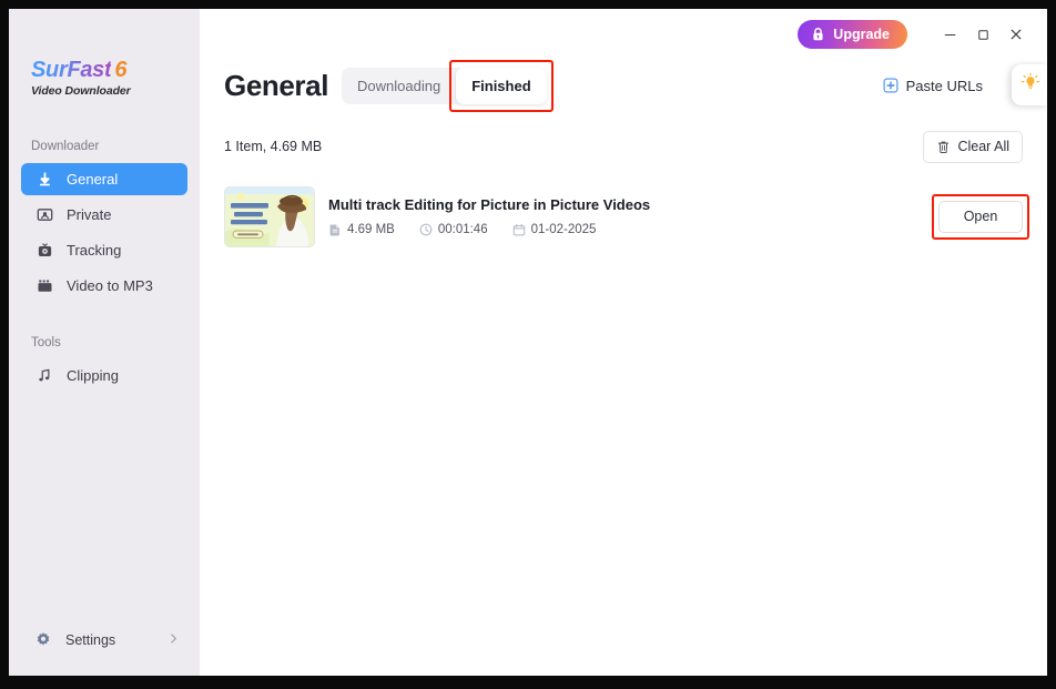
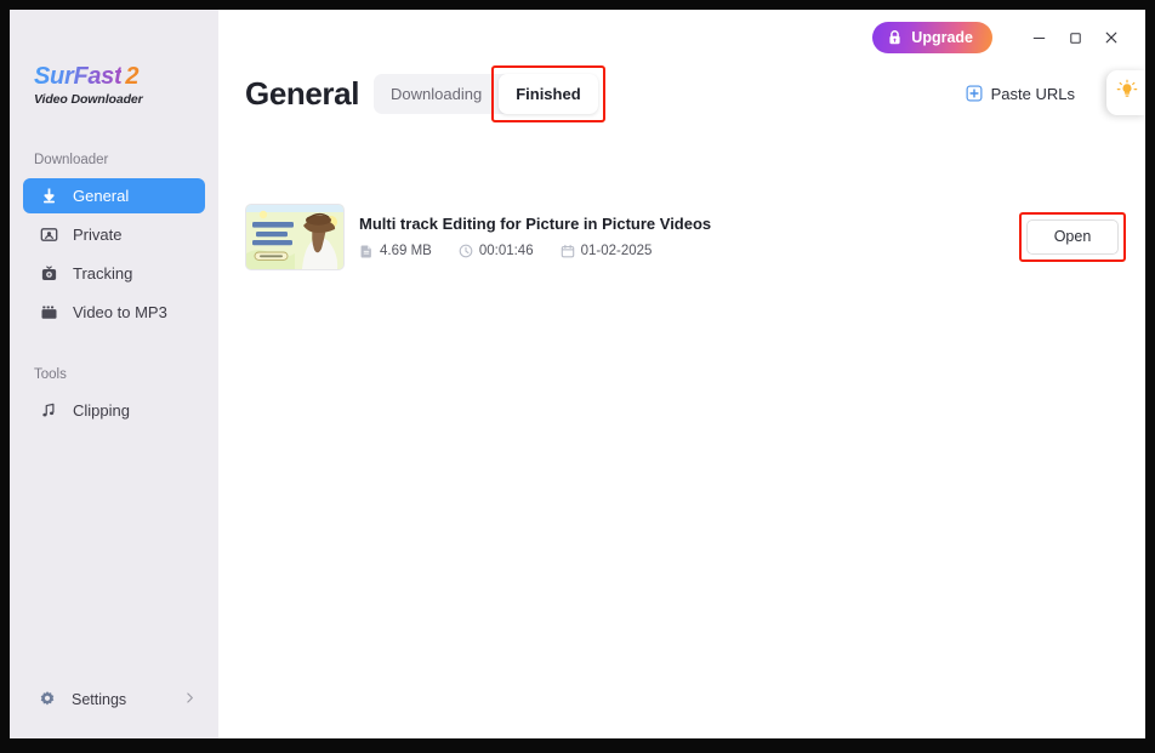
- SurFast 6
+ SurFast 2
  Video Downloader
  Downloader
  General
  Private
  Tracking
  Video to MP3
  Tools
  Clipping
  Settings
  Upgrade
  General
  Downloading
  Finished
  Paste URLs
- 1 Item, 4.69 MB
- Clear All
  Multi track Editing for Picture in Picture Videos
  4.69 MB
  00:01:46
  01-02-2025
  Open
